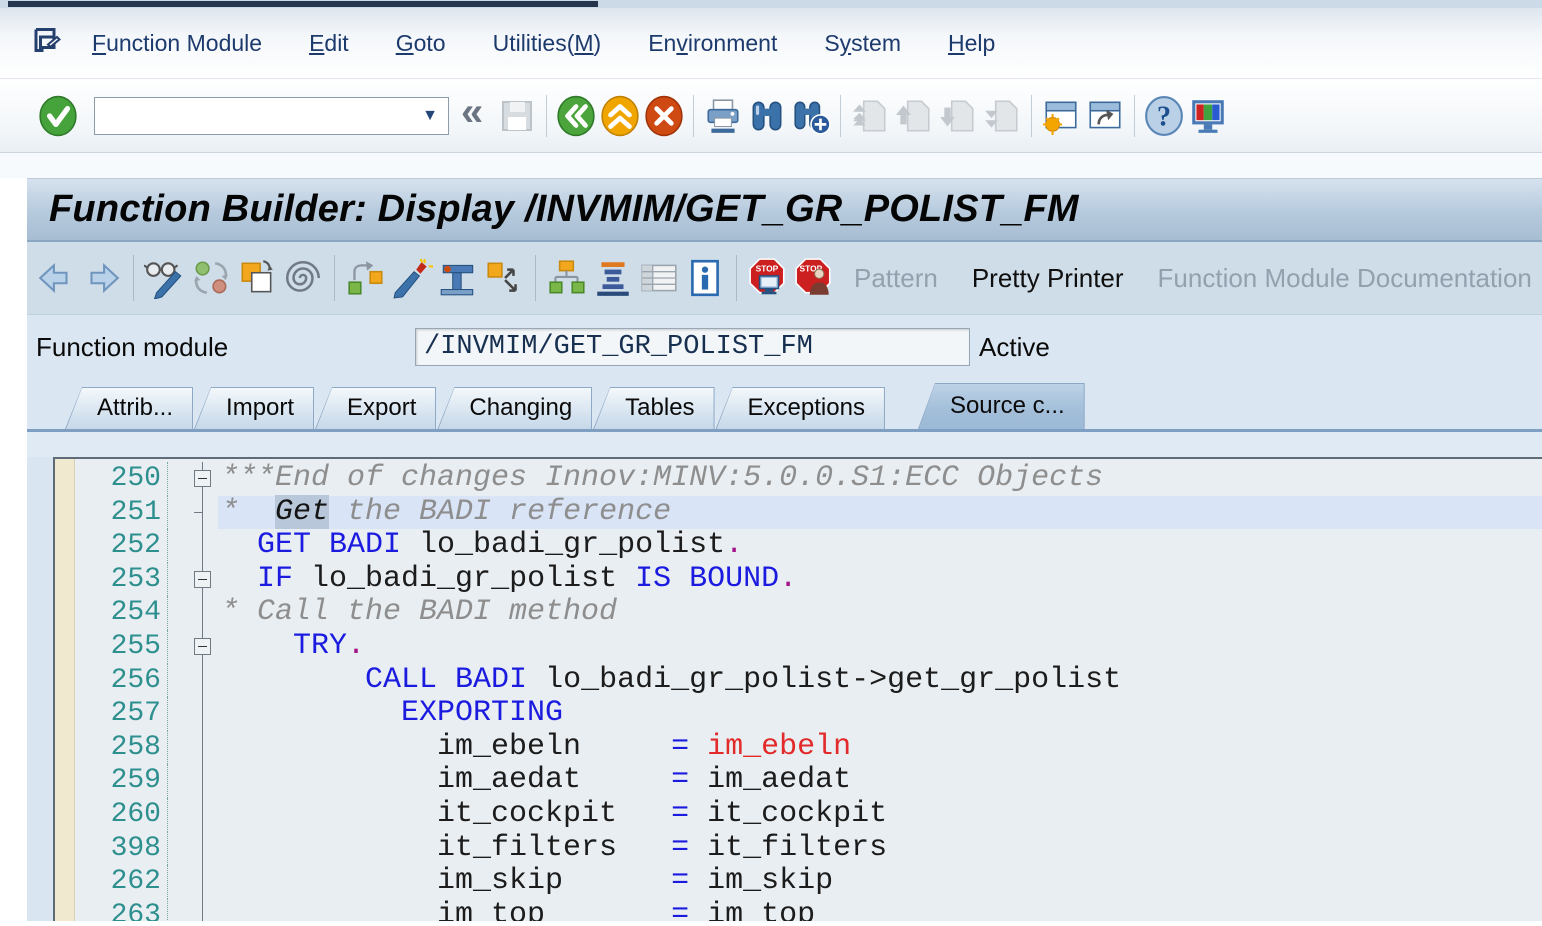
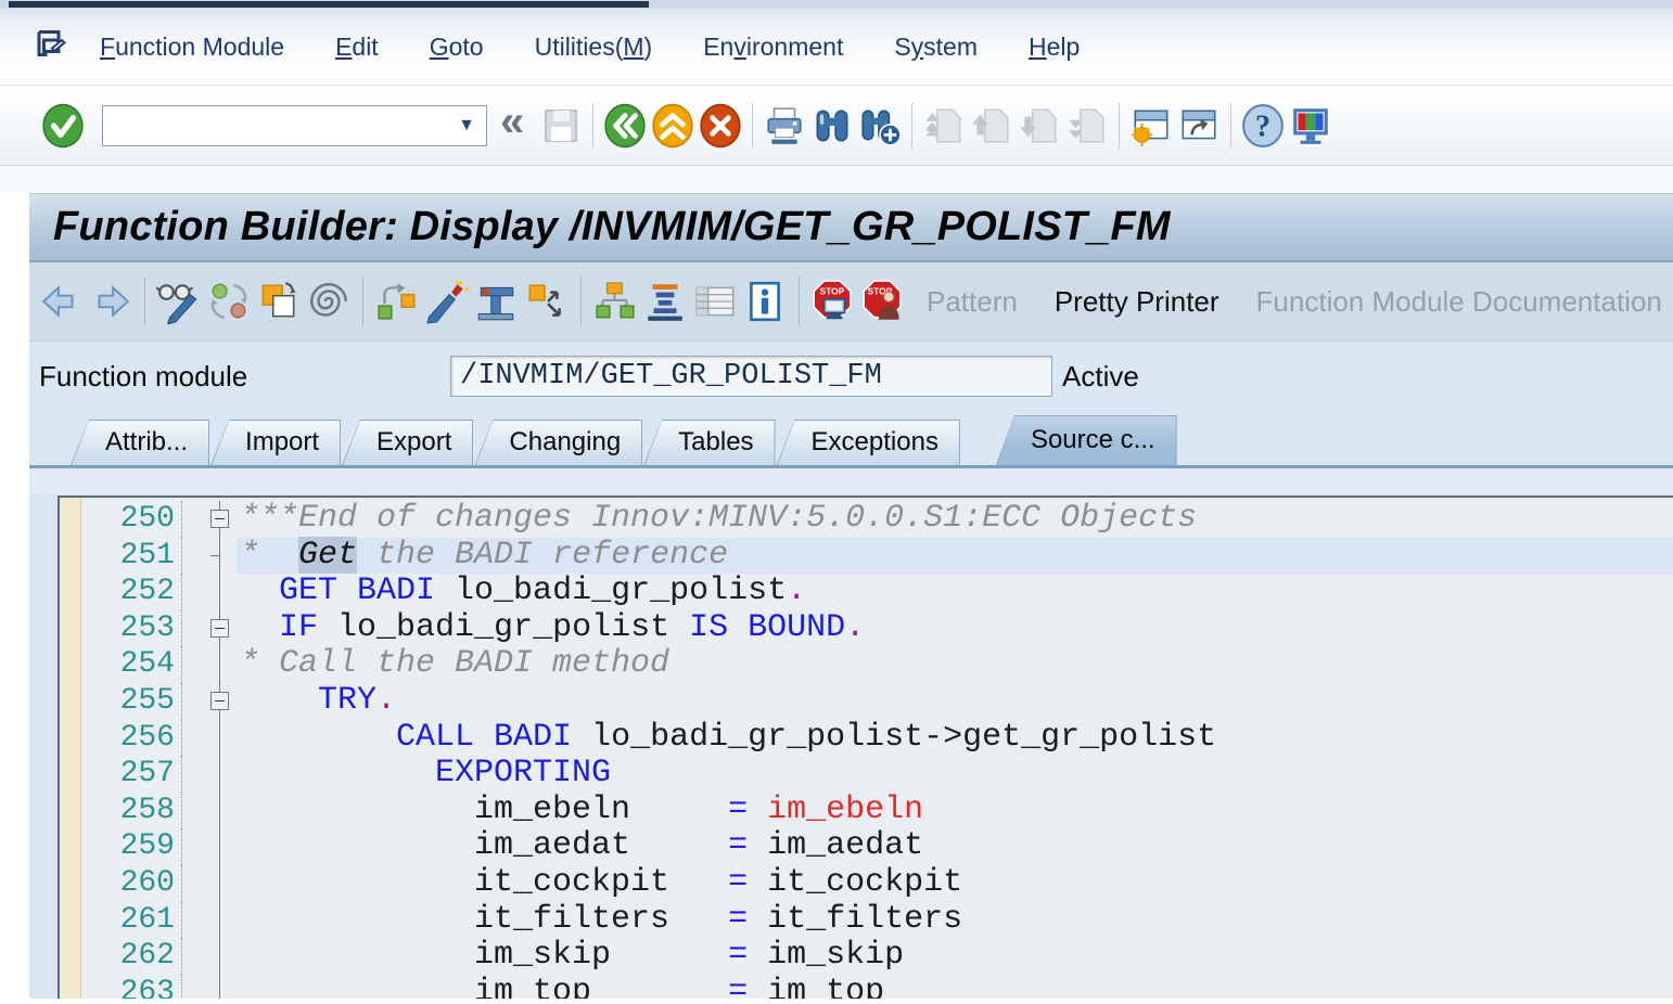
  Function Module
  Edit
  Goto
  Utilities(M)
  Environment
  System
  Help
  ▼
  «
  ?
  Function Builder: Display /INVMIM/GET_GR_POLIST_FM
  STOP
  STO
  Pattern
  Pretty Printer
  Function Module Documentation
  Function module
  /INVMIM/GET_GR_POLIST_FM
  Active
  Attrib...
  Import
  Export
  Changing
  Tables
  Exceptions
  Source c...
  250
  ***End of changes Innov:MINV:5.0.0.S1:ECC Objects
  251
  * Get the BADI reference
  252
  GET BADI lo_badi_gr_polist.
  253
  IF lo_badi_gr_polist IS BOUND.
  254
  * Call the BADI method
  255
  TRY.
  256
  CALL BADI lo_badi_gr_polist->get_gr_polist
  257
  EXPORTING
  258
  im_ebeln = im_ebeln
  259
  im_aedat = im_aedat
  260
  it_cockpit = it_cockpit
- 398
+ 261
  it_filters = it_filters
  262
  im_skip = im_skip
  263
  im_top = im_top
